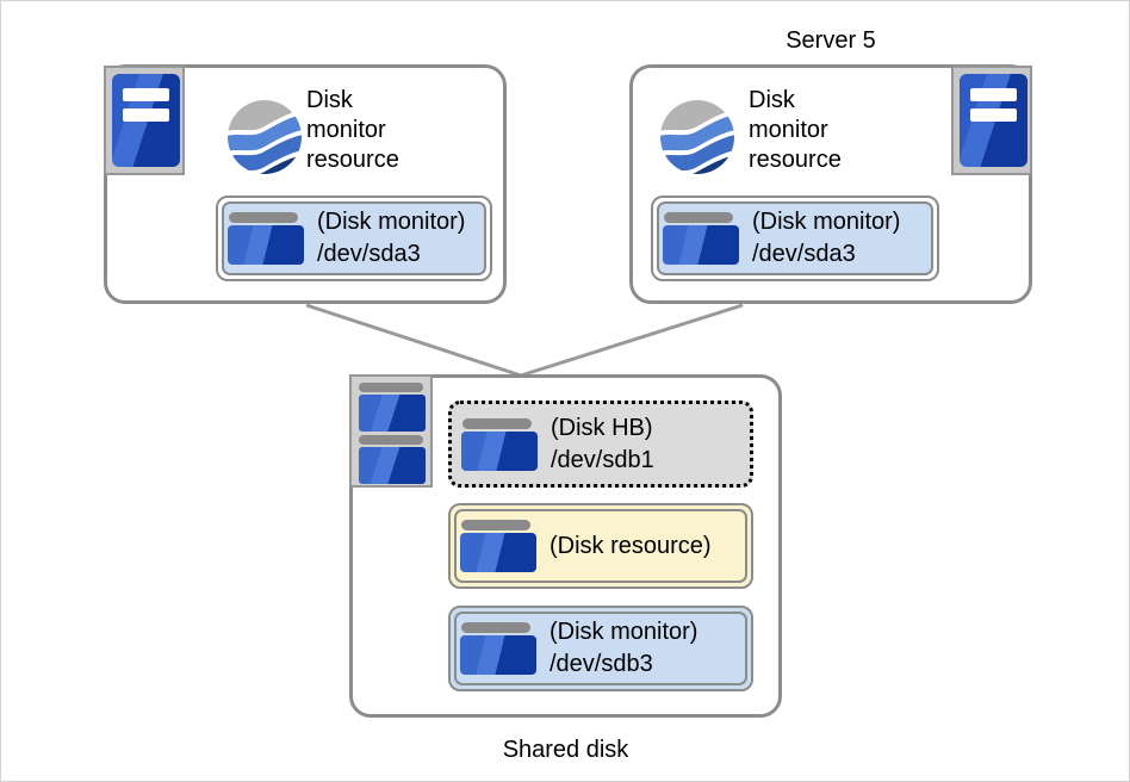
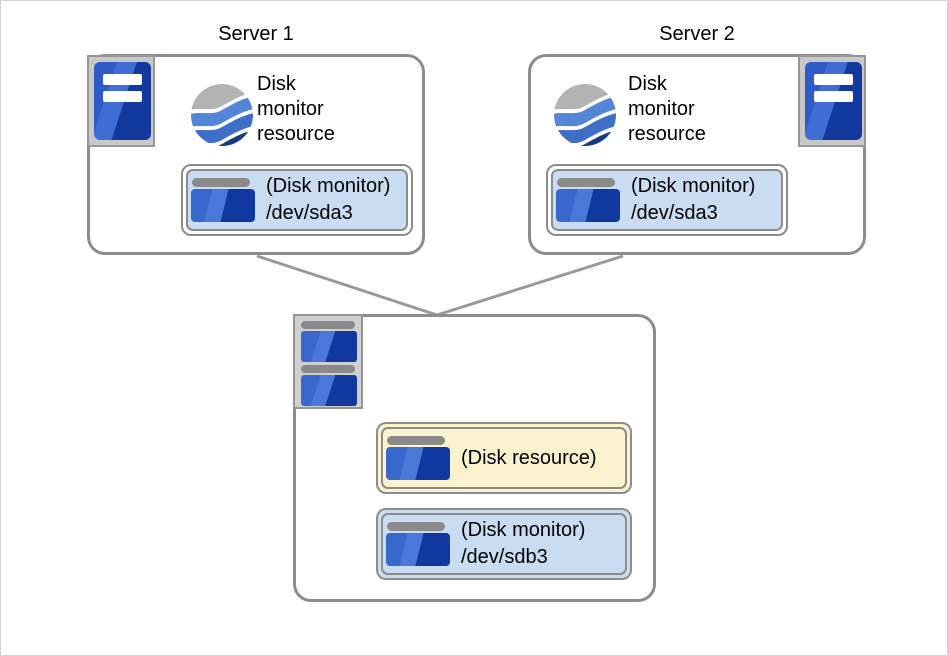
+ Server 1
  Disk
  monitor
  resource
  (Disk monitor)
  /dev/sda3
- Server 5
+ Server 2
  Disk
  monitor
  resource
  (Disk monitor)
  /dev/sda3
- (Disk HB)
- /dev/sdb1
  (Disk resource)
  (Disk monitor)
  /dev/sdb3
- Shared disk
